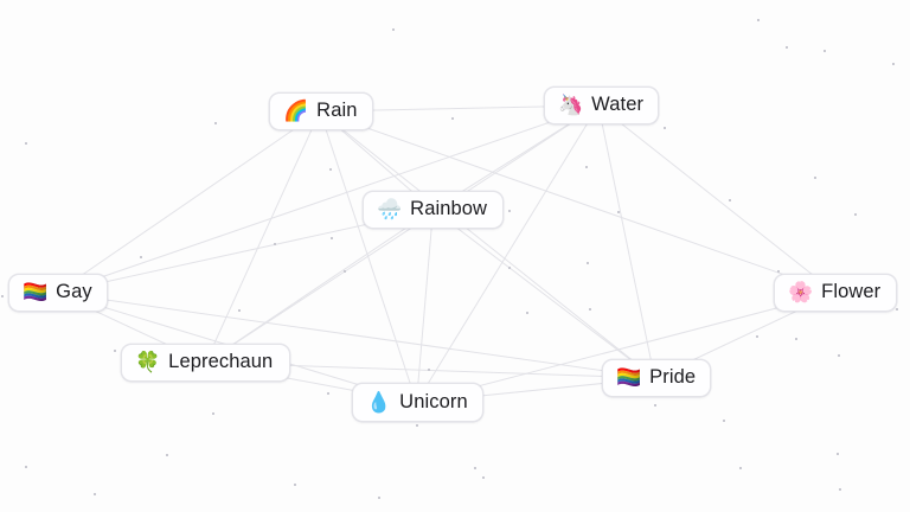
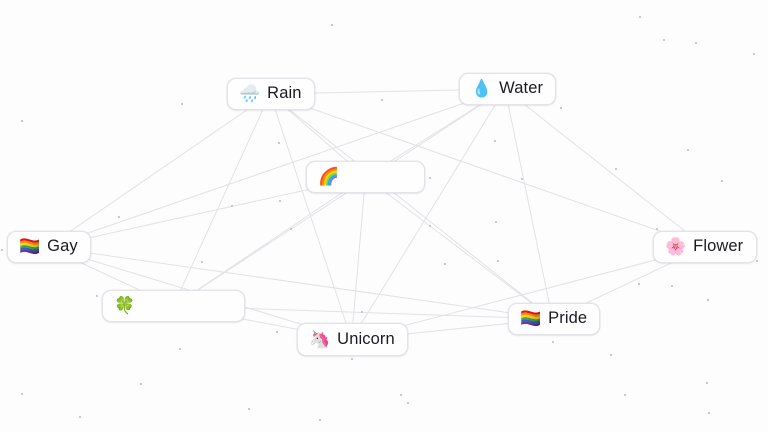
- 🌈
+ 🌧️
  Rain
- 🦄
+ 💧
  Water
- 🌧️
+ 🌈
- Rainbow
  🏳️‍🌈
  Gay
  🌸
  Flower
  🍀
- Leprechaun
  🏳️‍🌈
  Pride
- 💧
+ 🦄
  Unicorn
